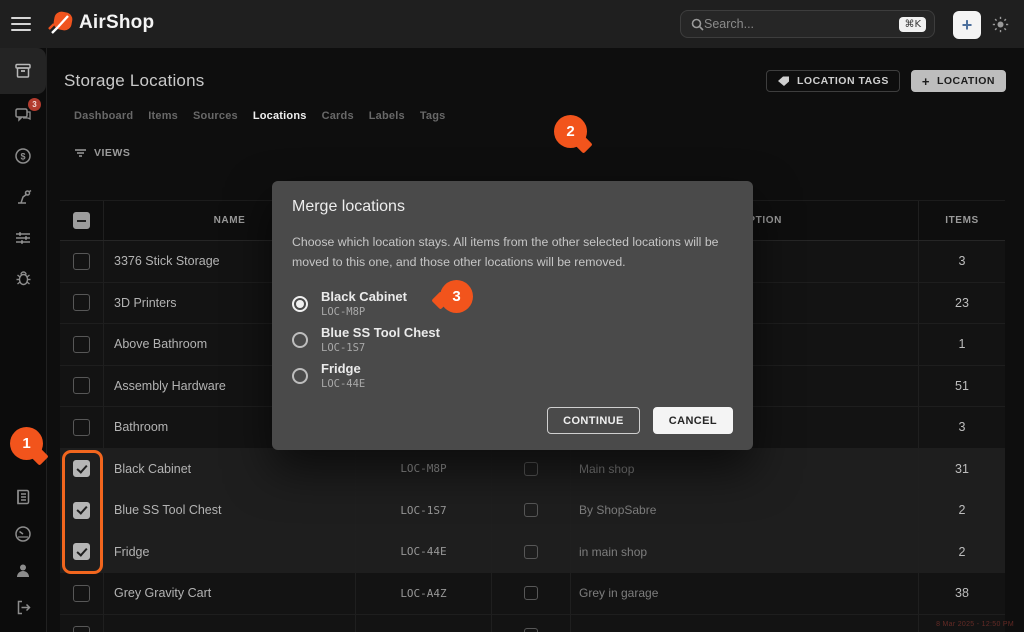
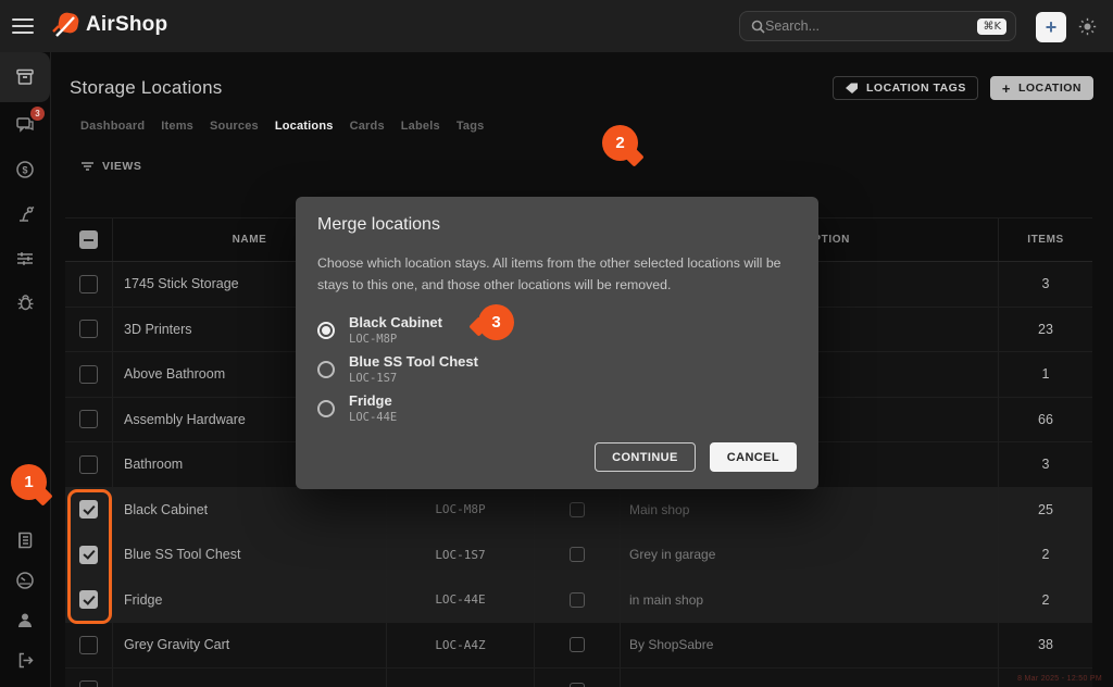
  AirShop
  Search...
  ⌘K
  +
  3
  $
  Storage Locations
  LOCATION TAGS
  +
  LOCATION
  Dashboard
  Items
  Sources
  Locations
  Cards
  Labels
  Tags
  VIEWS
  NAME
  ITEMS
- 3376 Stick Storage
+ 1745 Stick Storage
  3
  3D Printers
  23
  Above Bathroom
  1
  Assembly Hardware
- 51
+ 66
  Bathroom
  3
  Black Cabinet
  LOC-M8P
  Main shop
- 31
+ 25
  Blue SS Tool Chest
  LOC-1S7
- By ShopSabre
+ Grey in garage
  2
  Fridge
  LOC-44E
  in main shop
  2
  Grey Gravity Cart
  LOC-A4Z
- Grey in garage
+ By ShopSabre
  38
  Merge locations
- Choose which location stays. All items from the other selected locations will be moved to this one, and those other locations will be removed.
+ Choose which location stays. All items from the other selected locations will be stays to this one, and those other locations will be removed.
  Black Cabinet
  LOC-M8P
  Blue SS Tool Chest
  LOC-1S7
  Fridge
  LOC-44E
  CONTINUE
  CANCEL
  1
  2
  3
